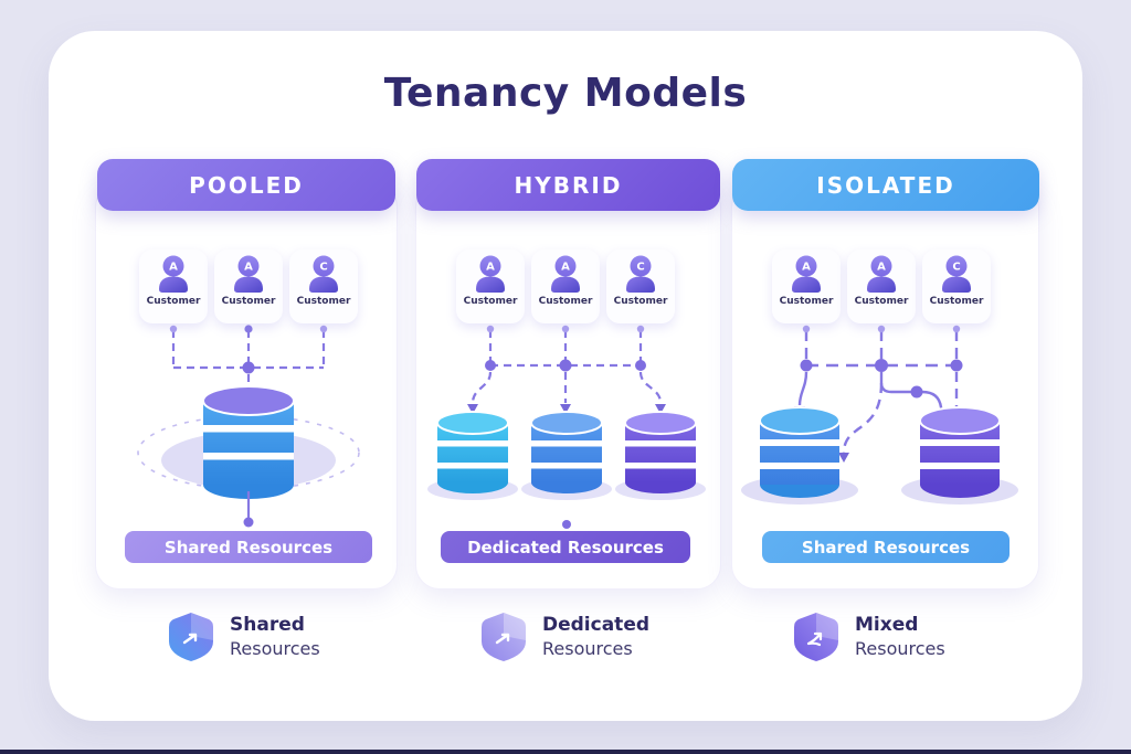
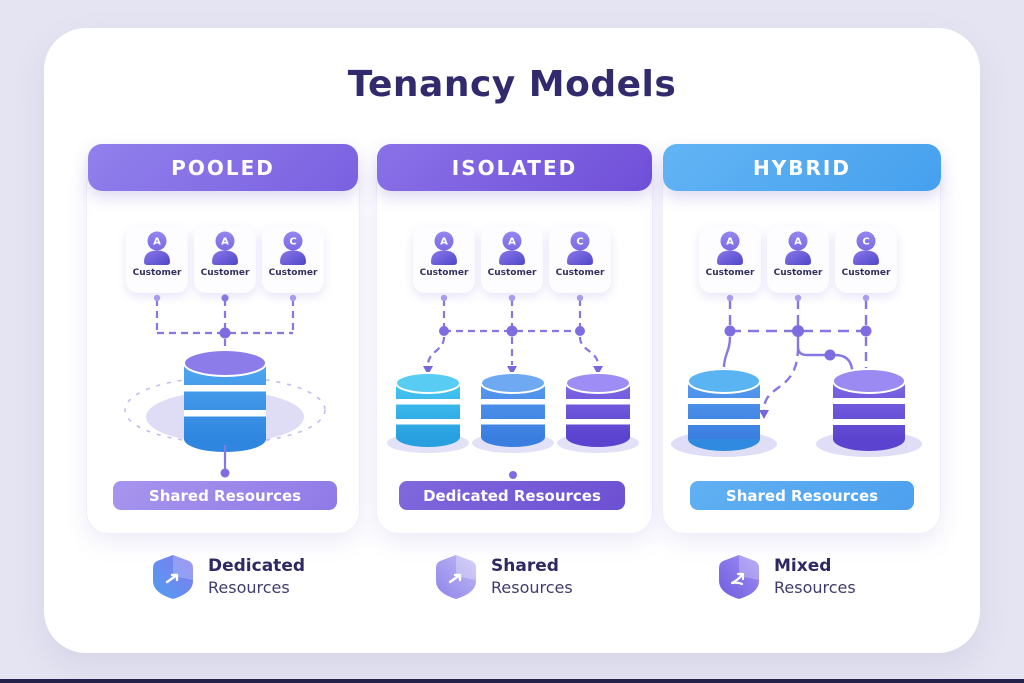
  Tenancy Models
  POOLED
  A
  Customer
  A
  Customer
  C
  Customer
  Shared Resources
- HYBRID
+ ISOLATED
  A
  Customer
  A
  Customer
  C
  Customer
  Dedicated Resources
- ISOLATED
+ HYBRID
  A
  Customer
  A
  Customer
  C
  Customer
  Shared Resources
- Shared
+ Dedicated
  Resources
- Dedicated
+ Shared
  Resources
  Mixed
  Resources
